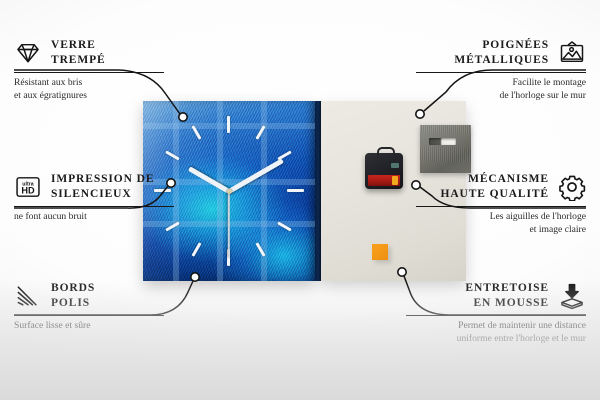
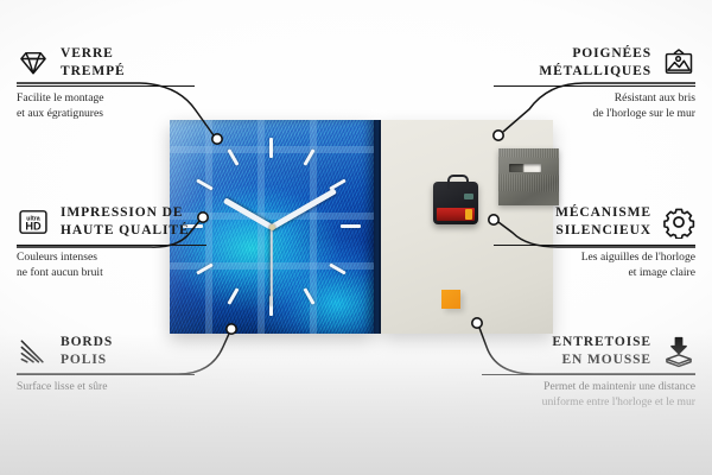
  VERRE
  TREMPÉ
- Résistant aux bris
+ Facilite le montage
  et aux égratignures
  HD
  IMPRESSION DE
- SILENCIEUX
+ HAUTE QUALITÉ
+ Couleurs intenses
  ne font aucun bruit
  POIGNÉES
  MÉTALLIQUES
- Facilite le montage
+ Résistant aux bris
  de l'horloge sur le mur
  MÉCANISME
- HAUTE QUALITÉ
+ SILENCIEUX
  Les aiguilles de l'horloge
  et image claire
